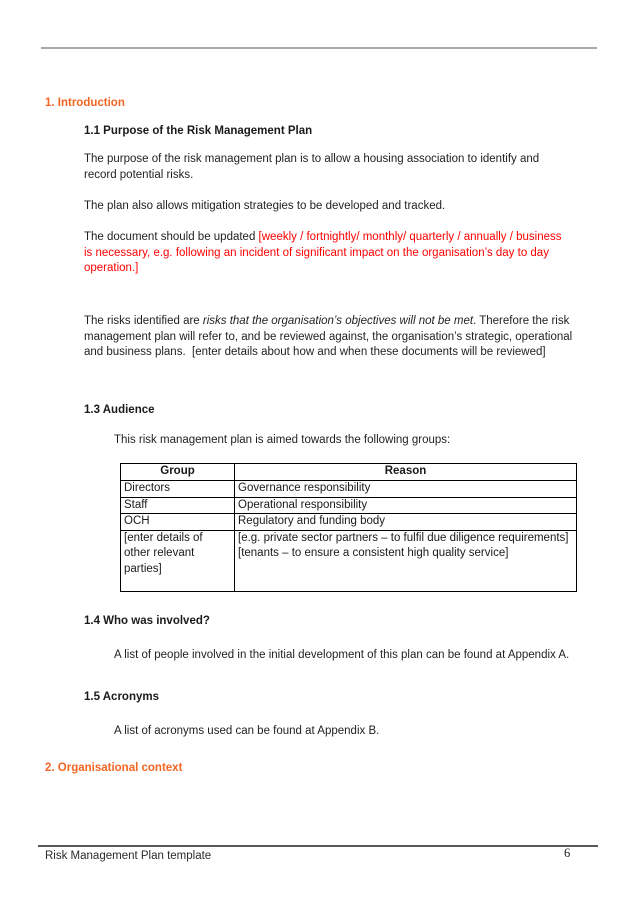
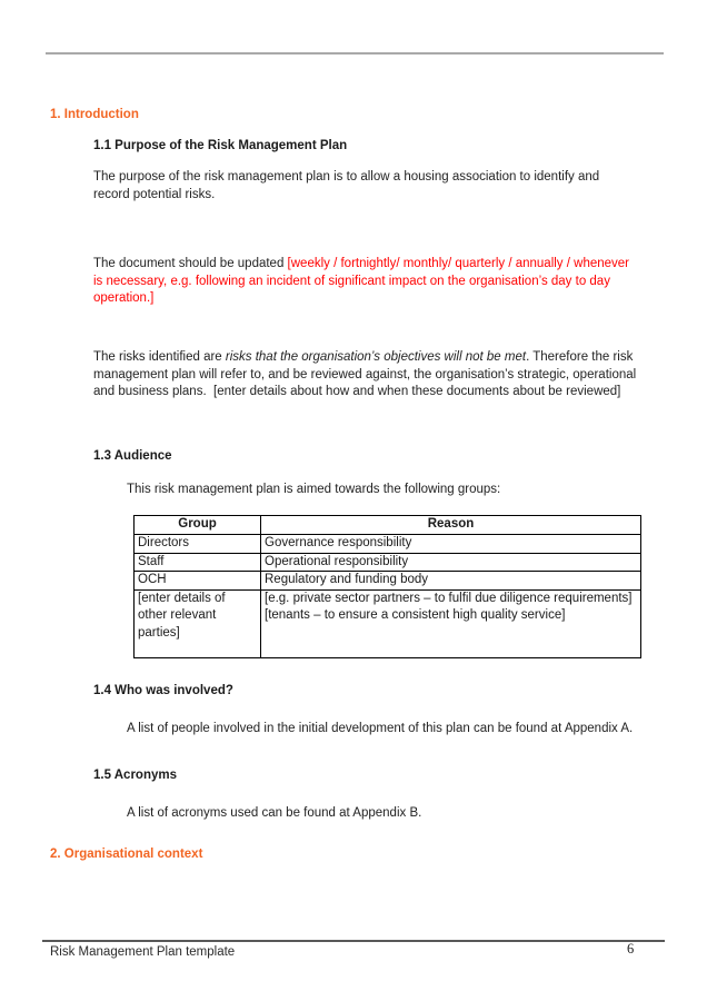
  1. Introduction
  1.1 Purpose of the Risk Management Plan
  The purpose of the risk management plan is to allow a housing association to identify and record potential risks.
- The plan also allows mitigation strategies to be developed and tracked.
- The document should be updated [weekly / fortnightly/ monthly/ quarterly / annually / business is necessary, e.g. following an incident of significant impact on the organisation’s day to day operation.]
+ The document should be updated [weekly / fortnightly/ monthly/ quarterly / annually / whenever is necessary, e.g. following an incident of significant impact on the organisation’s day to day operation.]
- The risks identified are risks that the organisation’s objectives will not be met. Therefore the risk management plan will refer to, and be reviewed against, the organisation’s strategic, operational and business plans. [enter details about how and when these documents will be reviewed]
+ The risks identified are risks that the organisation’s objectives will not be met. Therefore the risk management plan will refer to, and be reviewed against, the organisation’s strategic, operational and business plans. [enter details about how and when these documents about be reviewed]
  1.3 Audience
  This risk management plan is aimed towards the following groups:
  Group	Reason
  Directors	Governance responsibility
  Staff	Operational responsibility
  OCH	Regulatory and funding body
  [enter details of other relevant parties]	[e.g. private sector partners – to fulfil due diligence requirements] [tenants – to ensure a consistent high quality service]
  1.4 Who was involved?
  A list of people involved in the initial development of this plan can be found at Appendix A.
  1.5 Acronyms
  A list of acronyms used can be found at Appendix B.
  2. Organisational context
  Risk Management Plan template
  6
